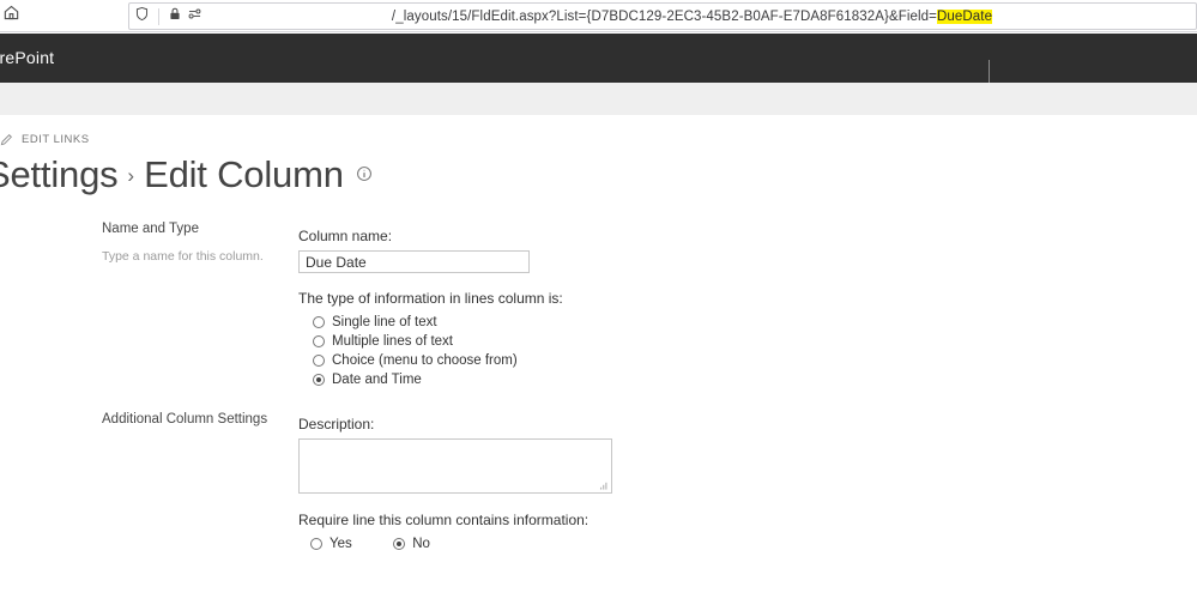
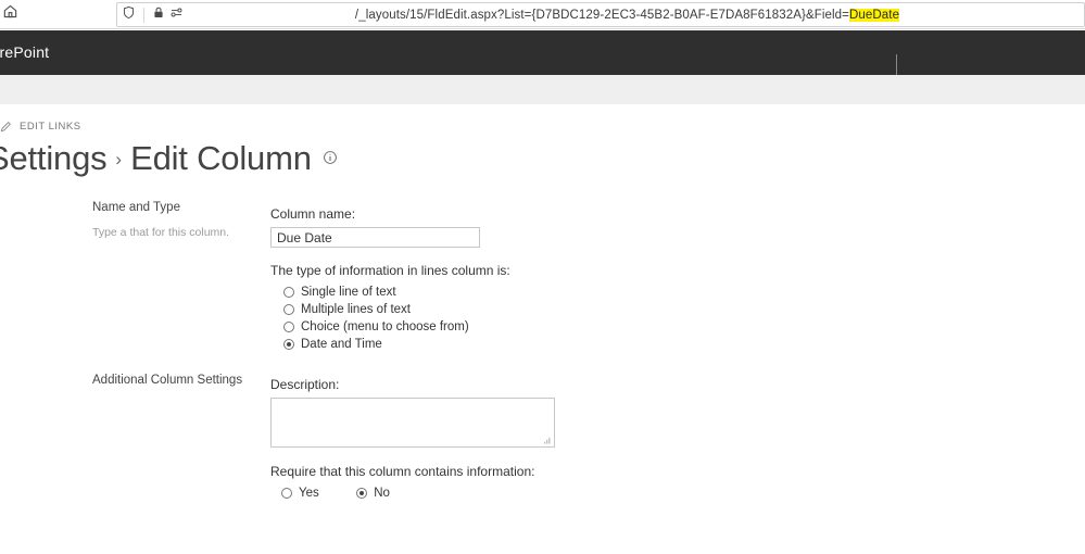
  /_layouts/15/FldEdit.aspx?List={D7BDC129-2EC3-45B2-B0AF-E7DA8F61832A}&Field=
  DueDate
  rePoint
  EDIT LINKS
  ettings
  ›
  Edit Column
  Name and Type
- Type a name for this column.
+ Type a that for this column.
  Column name:
  Due Date
  The type of information in lines column is:
  Single line of text
  Multiple lines of text
  Choice (menu to choose from)
  Date and Time
  Additional Column Settings
  Description:
- Require line this column contains information:
+ Require that this column contains information:
  Yes
  No
